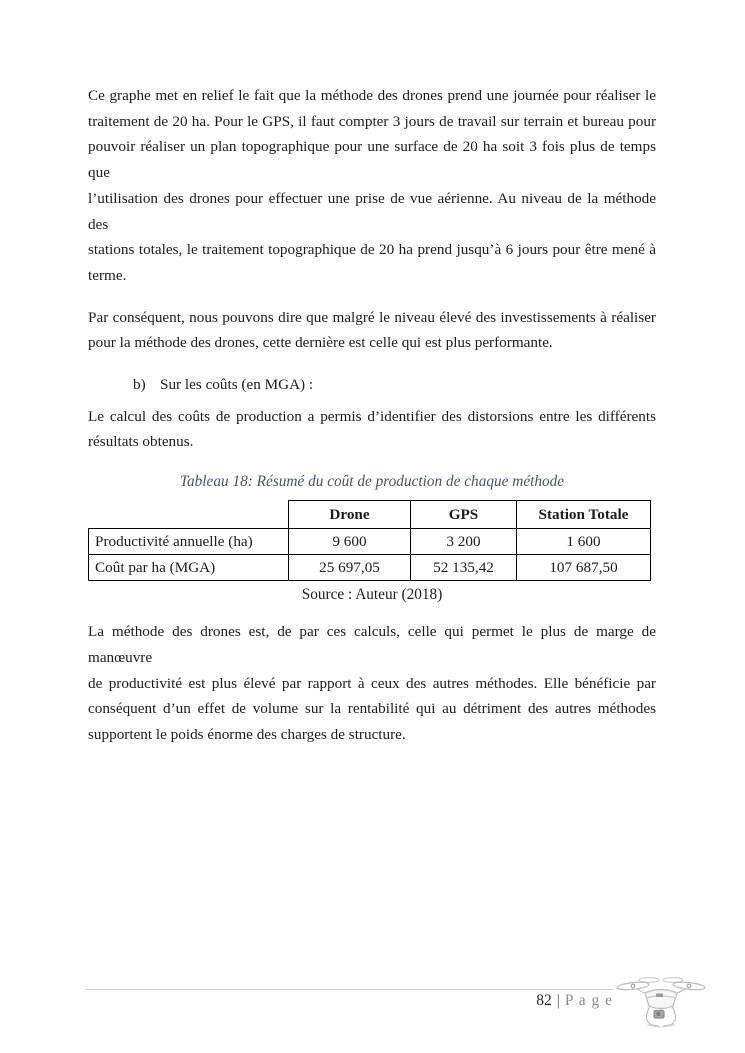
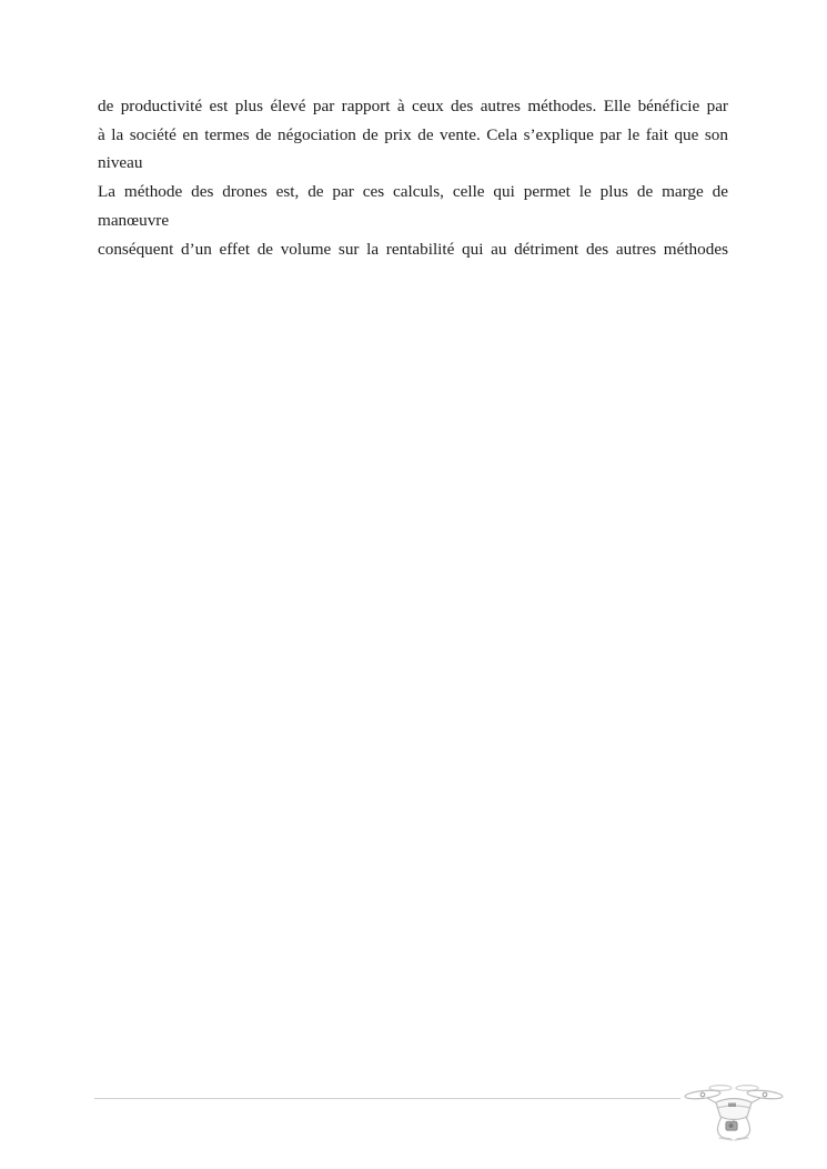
- Ce graphe met en relief le fait que la méthode des drones prend une journée pour réaliser le
- traitement de 20 ha. Pour le GPS, il faut compter 3 jours de travail sur terrain et bureau pour
- pouvoir réaliser un plan topographique pour une surface de 20 ha soit 3 fois plus de temps que
- l’utilisation des drones pour effectuer une prise de vue aérienne. Au niveau de la méthode des
- stations totales, le traitement topographique de 20 ha prend jusqu’à 6 jours pour être mené à
- terme.
- Par conséquent, nous pouvons dire que malgré le niveau élevé des investissements à réaliser
- pour la méthode des drones, cette dernière est celle qui est plus performante.
- b) Sur les coûts (en MGA) :
- Le calcul des coûts de production a permis d’identifier des distorsions entre les différents
- résultats obtenus.
- Tableau 18: Résumé du coût de production de chaque méthode
- 	Drone	GPS	Station Totale
- Productivité annuelle (ha)	9 600	3 200	1 600
- Coût par ha (MGA)	25 697,05	52 135,42	107 687,50
- Source : Auteur (2018)
- La méthode des drones est, de par ces calculs, celle qui permet le plus de marge de manœuvre
+ de productivité est plus élevé par rapport à ceux des autres méthodes. Elle bénéficie par
+ à la société en termes de négociation de prix de vente. Cela s’explique par le fait que son niveau
- de productivité est plus élevé par rapport à ceux des autres méthodes. Elle bénéficie par
+ La méthode des drones est, de par ces calculs, celle qui permet le plus de marge de manœuvre
  conséquent d’un effet de volume sur la rentabilité qui au détriment des autres méthodes
- supportent le poids énorme des charges de structure.
- 82 | P a g e
